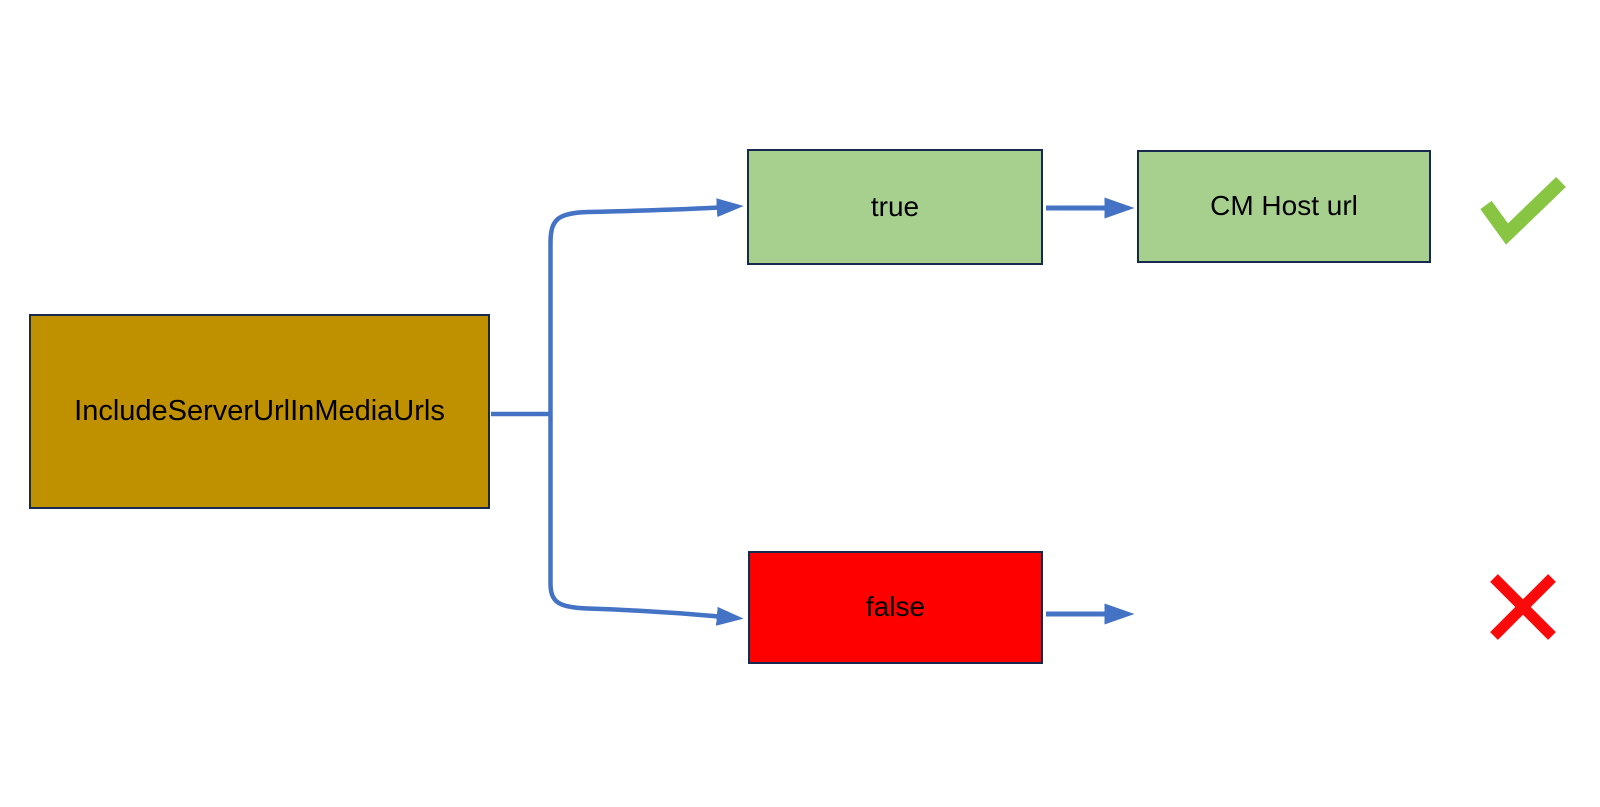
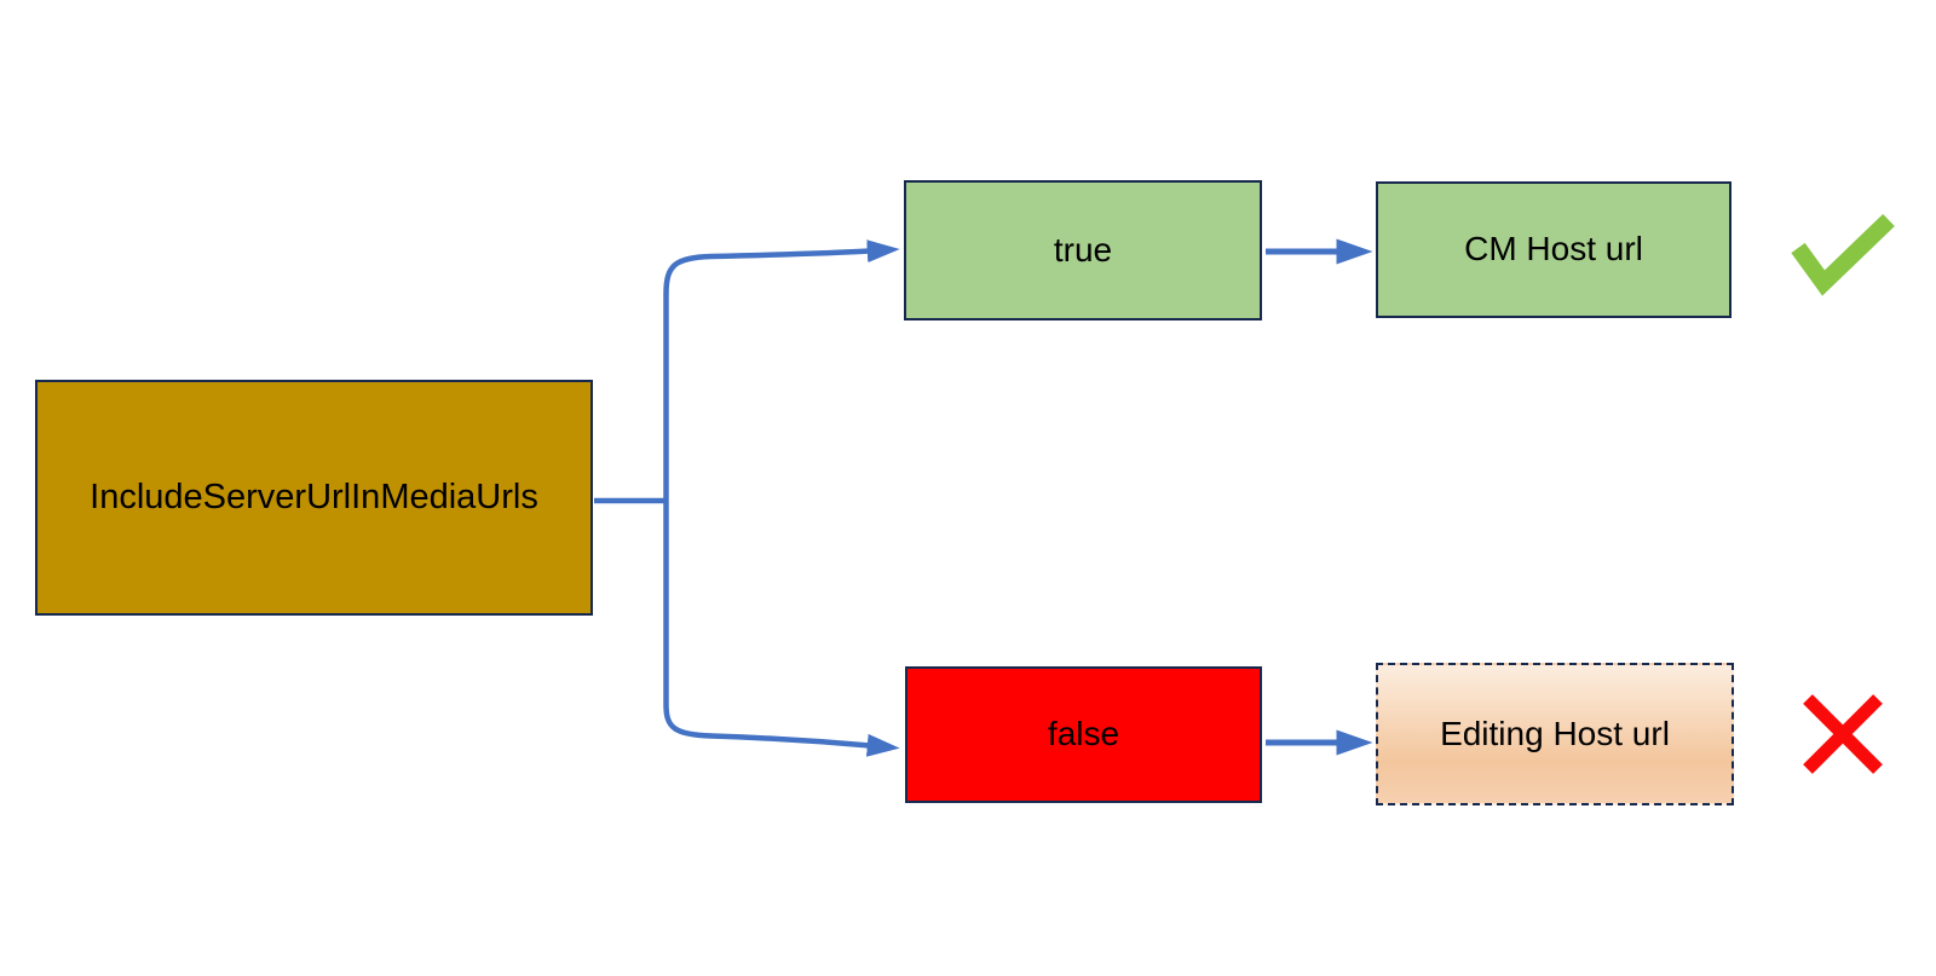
  IncludeServerUrlInMediaUrls
  true
  CM Host url
  false
+ Editing Host url
